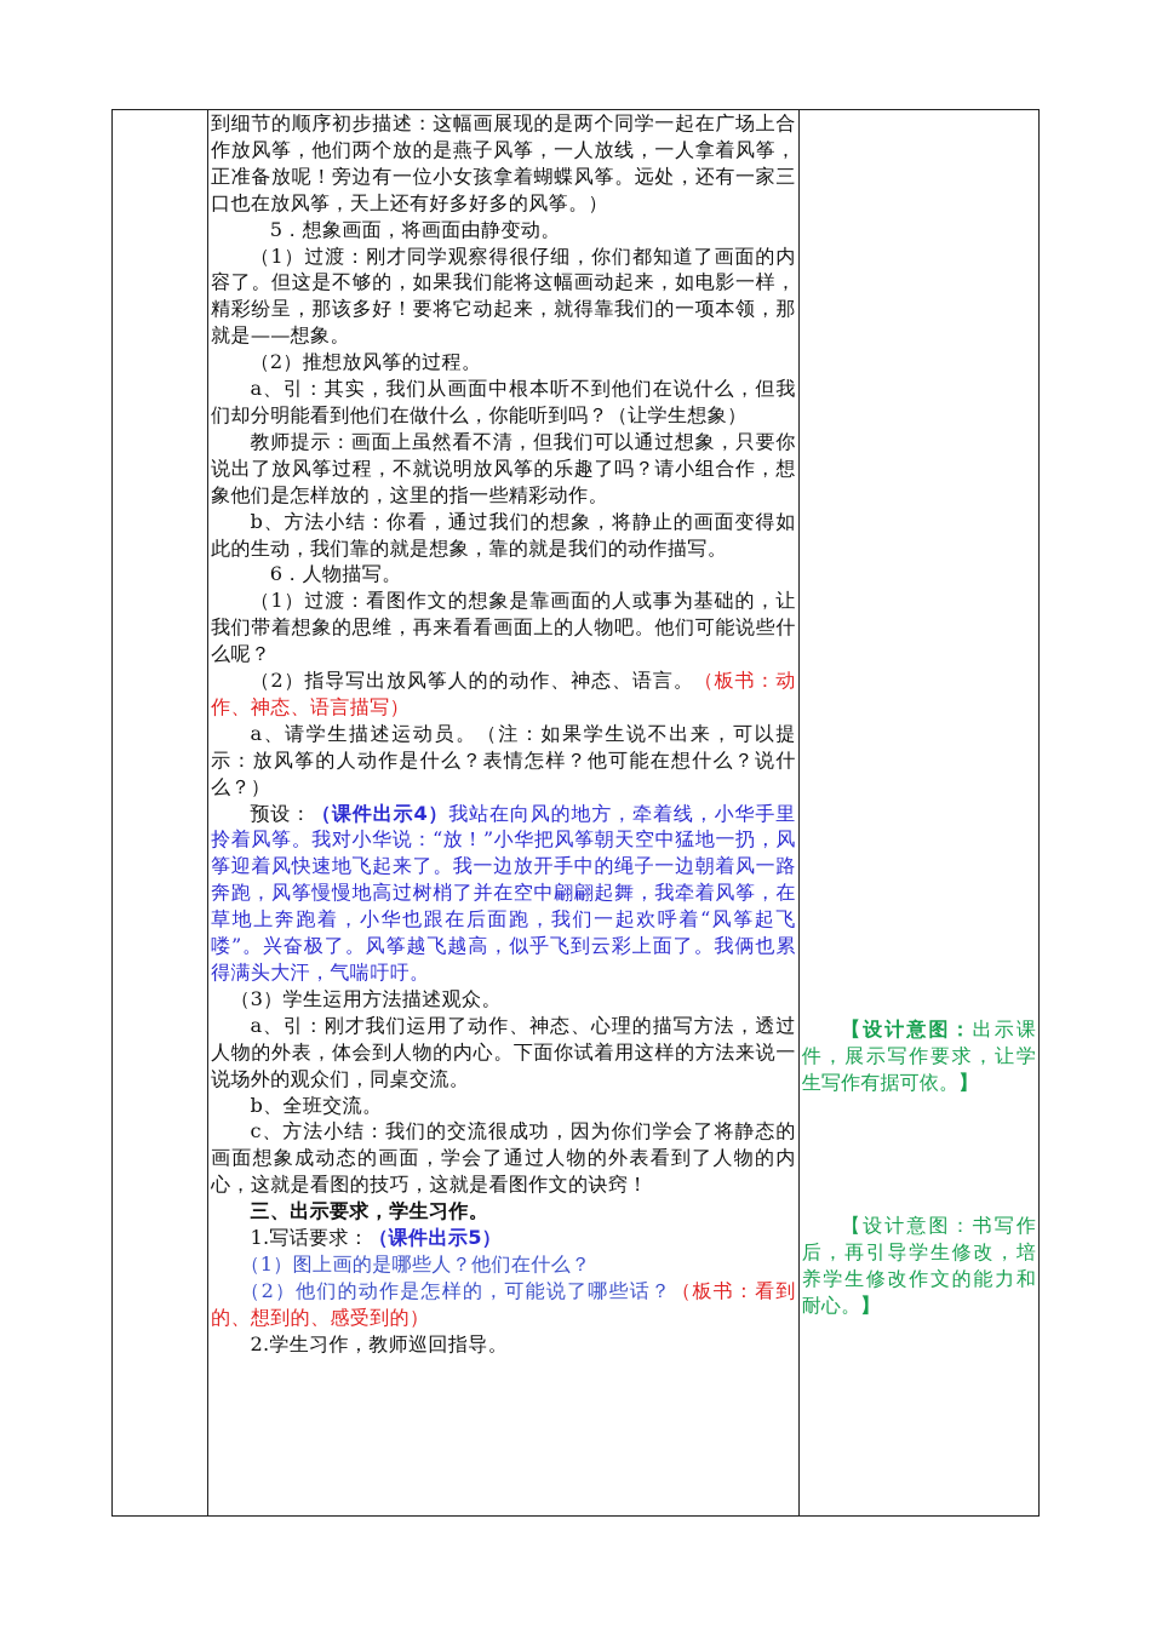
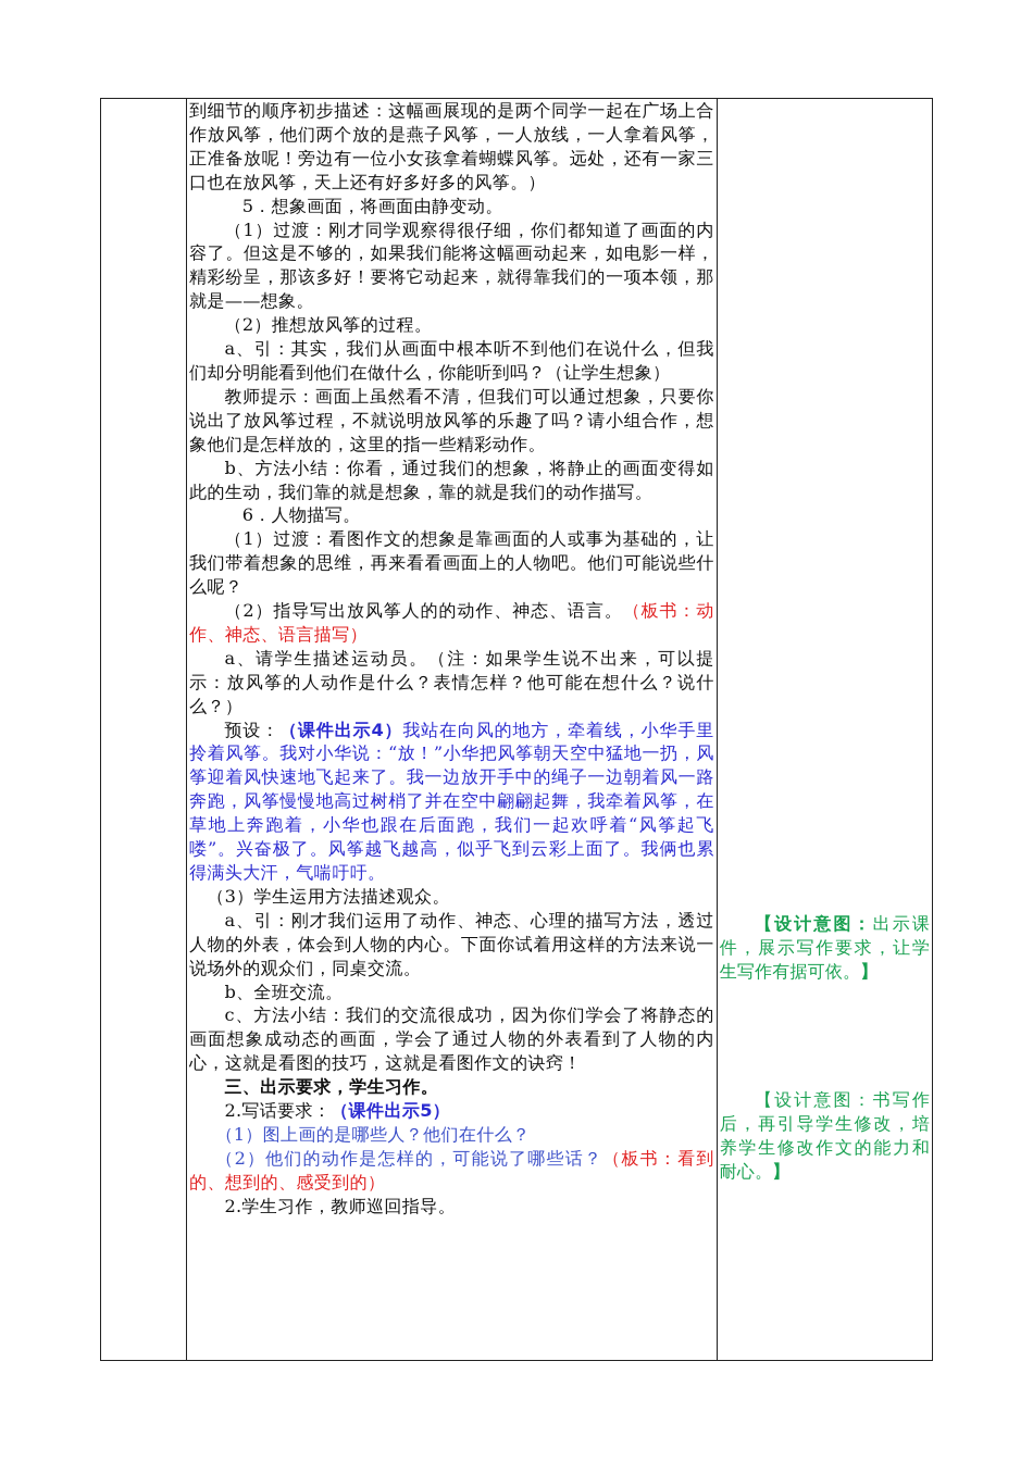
- 	到细节的顺序初步描述：这幅画展现的是两个同学一起在广场上合作放风筝，他们两个放的是燕子风筝，一人放线，一人拿着风筝，正准备放呢！旁边有一位小女孩拿着蝴蝶风筝。远处，还有一家三口也在放风筝，天上还有好多好多的风筝。）5．想象画面，将画面由静变动。（1）过渡：刚才同学观察得很仔细，你们都知道了画面的内容了。但这是不够的，如果我们能将这幅画动起来，如电影一样，精彩纷呈，那该多好！要将它动起来，就得靠我们的一项本领，那就是——想象。（2）推想放风筝的过程。a、引：其实，我们从画面中根本听不到他们在说什么，但我们却分明能看到他们在做什么，你能听到吗？（让学生想象）教师提示：画面上虽然看不清，但我们可以通过想象，只要你说出了放风筝过程，不就说明放风筝的乐趣了吗？请小组合作，想象他们是怎样放的，这里的指一些精彩动作。b、方法小结：你看，通过我们的想象，将静止的画面变得如此的生动，我们靠的就是想象，靠的就是我们的动作描写。6．人物描写。（1）过渡：看图作文的想象是靠画面的人或事为基础的，让我们带着想象的思维，再来看看画面上的人物吧。他们可能说些什么呢？（2）指导写出放风筝人的的动作、神态、语言。（板书：动作、神态、语言描写）a、请学生描述运动员。（注：如果学生说不出来，可以提示：放风筝的人动作是什么？表情怎样？他可能在想什么？说什么？）预设：（课件出示4）我站在向风的地方，牵着线，小华手里拎着风筝。我对小华说：“放！”小华把风筝朝天空中猛地一扔，风筝迎着风快速地飞起来了。我一边放开手中的绳子一边朝着风一路奔跑，风筝慢慢地高过树梢了并在空中翩翩起舞，我牵着风筝，在草地上奔跑着，小华也跟在后面跑，我们一起欢呼着“风筝起飞喽”。兴奋极了。风筝越飞越高，似乎飞到云彩上面了。我俩也累得满头大汗，气喘吁吁。（3）学生运用方法描述观众。a、引：刚才我们运用了动作、神态、心理的描写方法，透过人物的外表，体会到人物的内心。下面你试着用这样的方法来说一说场外的观众们，同桌交流。b、全班交流。c、方法小结：我们的交流很成功，因为你们学会了将静态的画面想象成动态的画面，学会了通过人物的外表看到了人物的内心，这就是看图的技巧，这就是看图作文的诀窍！三、出示要求，学生习作。1.写话要求：（课件出示5）（1）图上画的是哪些人？他们在什么？（2）他们的动作是怎样的，可能说了哪些话？（板书：看到的、想到的、感受到的）2.学生习作，教师巡回指导。	【设计意图：出示课件，展示写作要求，让学生写作有据可依。】 【设计意图：书写作后，再引导学生修改，培养学生修改作文的能力和耐心。】
+ 	到细节的顺序初步描述：这幅画展现的是两个同学一起在广场上合作放风筝，他们两个放的是燕子风筝，一人放线，一人拿着风筝，正准备放呢！旁边有一位小女孩拿着蝴蝶风筝。远处，还有一家三口也在放风筝，天上还有好多好多的风筝。）5．想象画面，将画面由静变动。（1）过渡：刚才同学观察得很仔细，你们都知道了画面的内容了。但这是不够的，如果我们能将这幅画动起来，如电影一样，精彩纷呈，那该多好！要将它动起来，就得靠我们的一项本领，那就是——想象。（2）推想放风筝的过程。a、引：其实，我们从画面中根本听不到他们在说什么，但我们却分明能看到他们在做什么，你能听到吗？（让学生想象）教师提示：画面上虽然看不清，但我们可以通过想象，只要你说出了放风筝过程，不就说明放风筝的乐趣了吗？请小组合作，想象他们是怎样放的，这里的指一些精彩动作。b、方法小结：你看，通过我们的想象，将静止的画面变得如此的生动，我们靠的就是想象，靠的就是我们的动作描写。6．人物描写。（1）过渡：看图作文的想象是靠画面的人或事为基础的，让我们带着想象的思维，再来看看画面上的人物吧。他们可能说些什么呢？（2）指导写出放风筝人的的动作、神态、语言。（板书：动作、神态、语言描写）a、请学生描述运动员。（注：如果学生说不出来，可以提示：放风筝的人动作是什么？表情怎样？他可能在想什么？说什么？）预设：（课件出示4）我站在向风的地方，牵着线，小华手里拎着风筝。我对小华说：“放！”小华把风筝朝天空中猛地一扔，风筝迎着风快速地飞起来了。我一边放开手中的绳子一边朝着风一路奔跑，风筝慢慢地高过树梢了并在空中翩翩起舞，我牵着风筝，在草地上奔跑着，小华也跟在后面跑，我们一起欢呼着“风筝起飞喽”。兴奋极了。风筝越飞越高，似乎飞到云彩上面了。我俩也累得满头大汗，气喘吁吁。（3）学生运用方法描述观众。a、引：刚才我们运用了动作、神态、心理的描写方法，透过人物的外表，体会到人物的内心。下面你试着用这样的方法来说一说场外的观众们，同桌交流。b、全班交流。c、方法小结：我们的交流很成功，因为你们学会了将静态的画面想象成动态的画面，学会了通过人物的外表看到了人物的内心，这就是看图的技巧，这就是看图作文的诀窍！三、出示要求，学生习作。2.写话要求：（课件出示5）（1）图上画的是哪些人？他们在什么？（2）他们的动作是怎样的，可能说了哪些话？（板书：看到的、想到的、感受到的）2.学生习作，教师巡回指导。	【设计意图：出示课件，展示写作要求，让学生写作有据可依。】 【设计意图：书写作后，再引导学生修改，培养学生修改作文的能力和耐心。】
